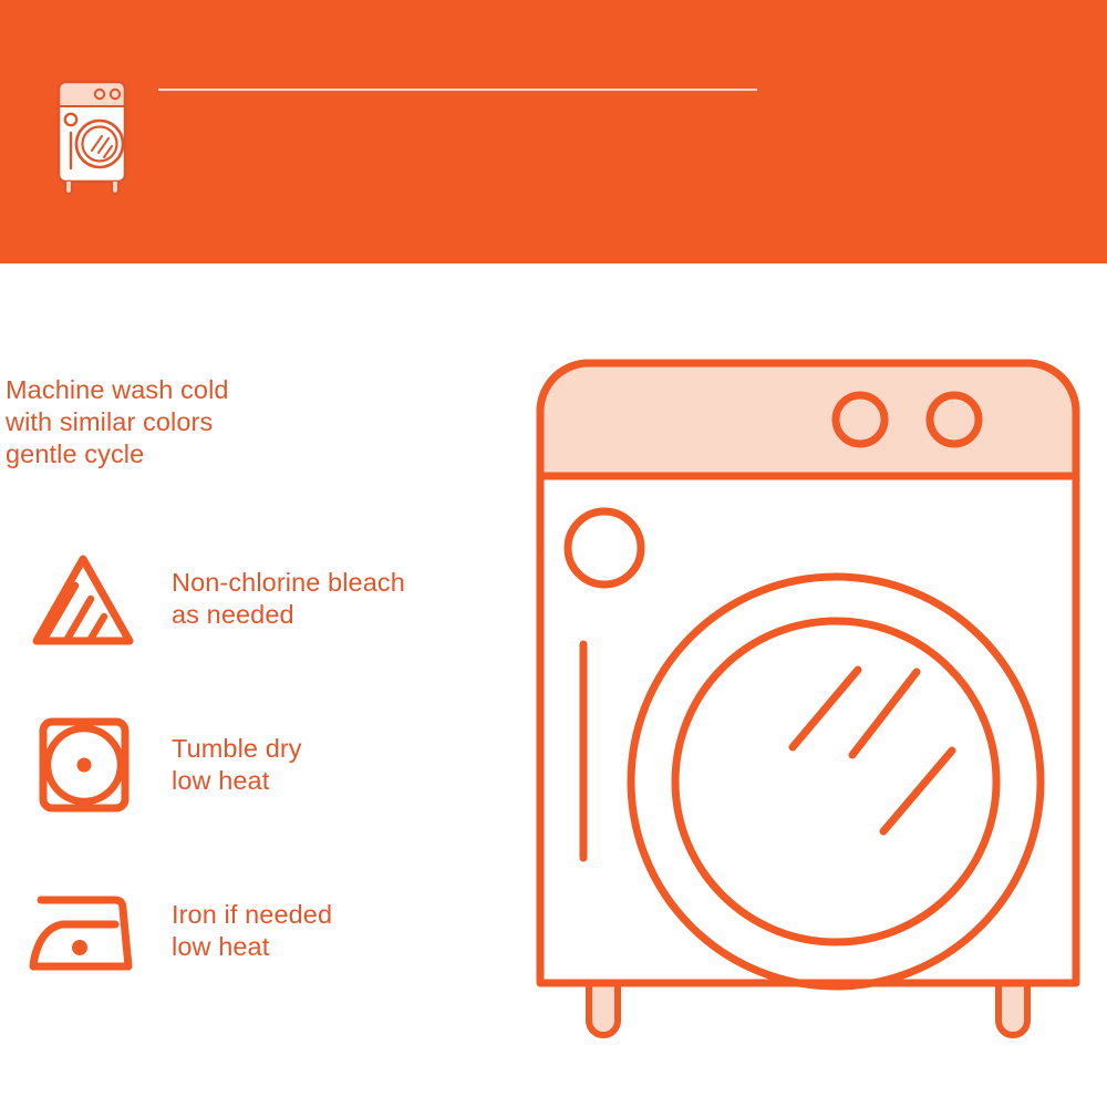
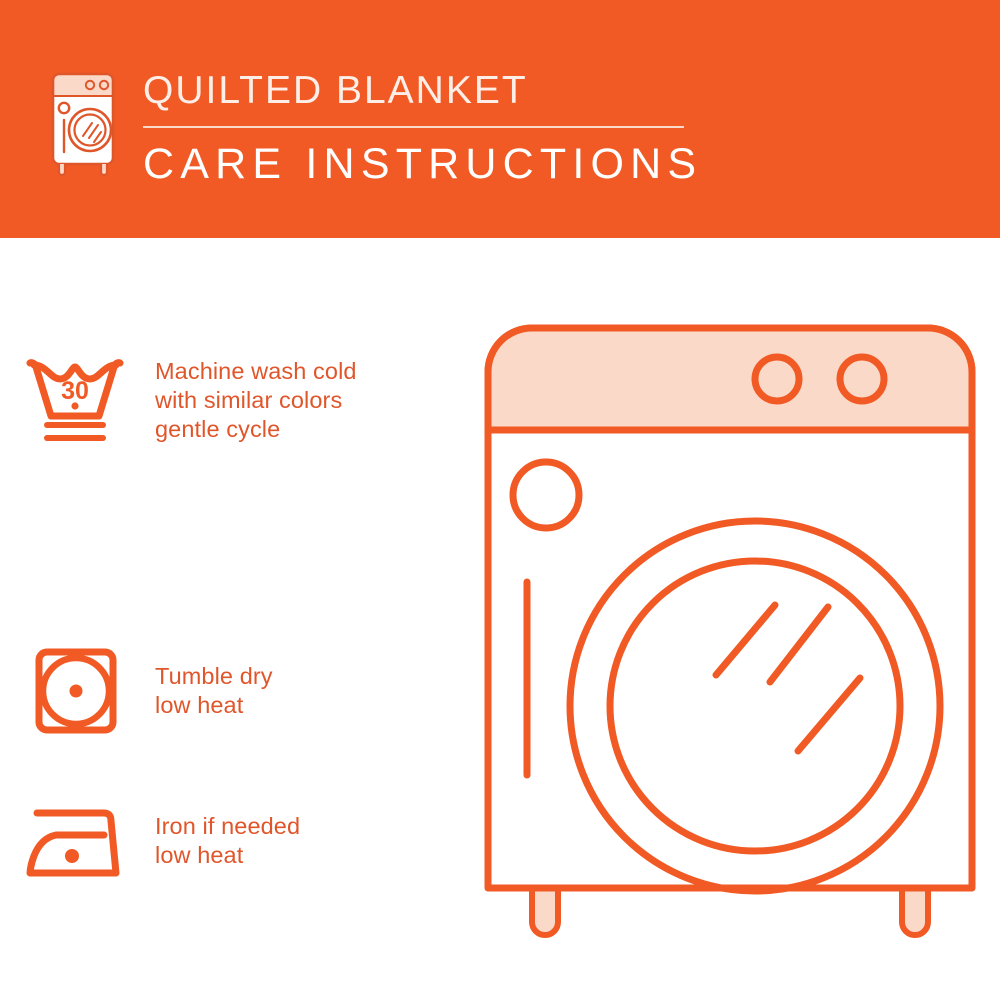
+ QUILTED BLANKET
+ CARE INSTRUCTIONS
+ 30
  Machine wash cold
  with similar colors
  gentle cycle
- Non-chlorine bleach
- as needed
  Tumble dry
  low heat
  Iron if needed
  low heat
